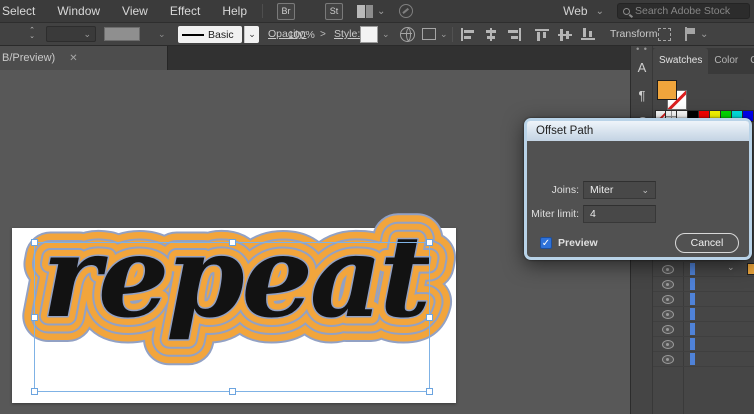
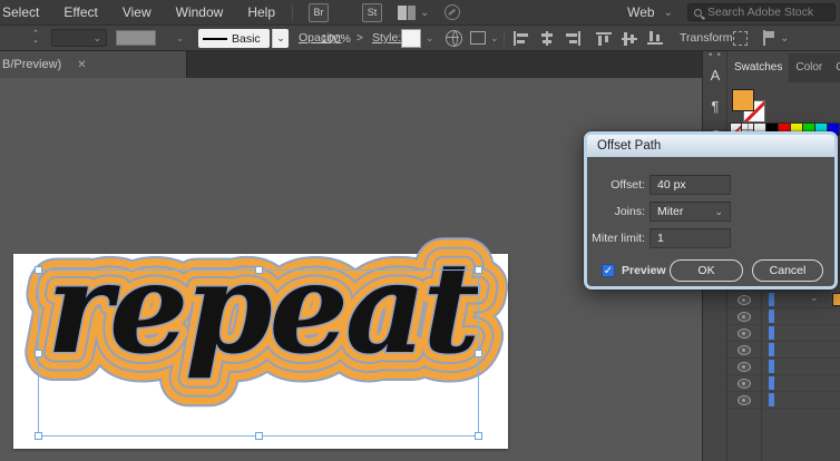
  Select
- Window
+ Effect
  View
- Effect
+ Window
  Help
  Br
  St
  ⌄
  Web
  ⌄
  Search Adobe Stock
  ⌄
  ⌄
  Basic
  ⌄
  Opacity:
  100%
  >
  Style:
  ⌄
  ⌄
  Transform
  ⌄
  B/Preview)
  ✕
  repeat
  • •
  A
  ¶
  Swatches
  Color
  ⌄
  Offset Path
+ Offset:
+ 40 px
  Joins:
  Miter
  ⌄
  Miter limit:
- 4
+ 1
  ✓
  Preview
+ OK
  Cancel
